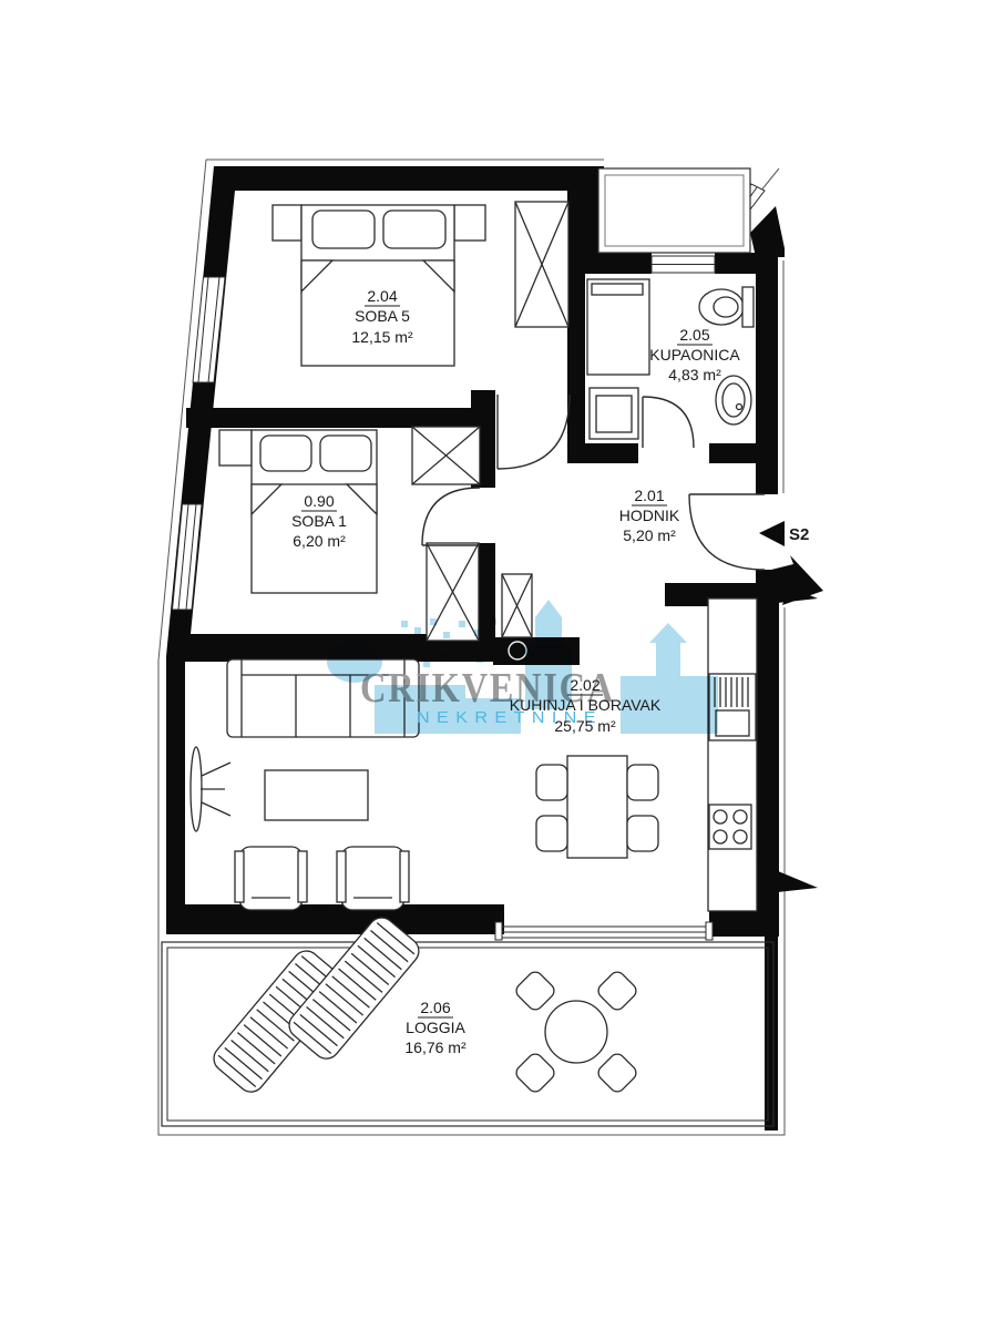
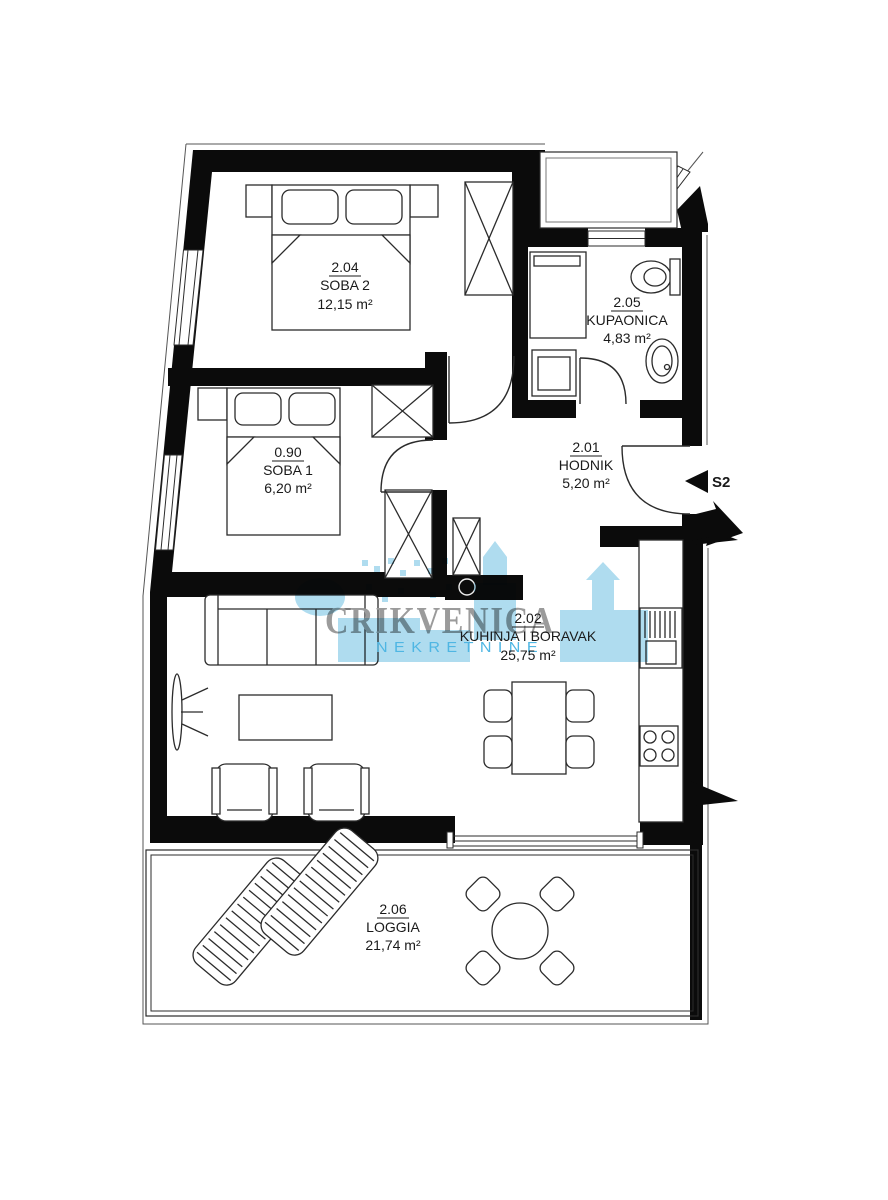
  NEKRETNINE
  2.04
- SOBA 5
+ SOBA 2
  12,15 m²
  2.05
  KUPAONICA
  4,83 m²
  0.90
  SOBA 1
  6,20 m²
  2.01
  HODNIK
  5,20 m²
  2.02
  KUHINJA I BORAVAK
  25,75 m²
  2.06
  LOGGIA
- 16,76 m²
+ 21,74 m²
  S2
